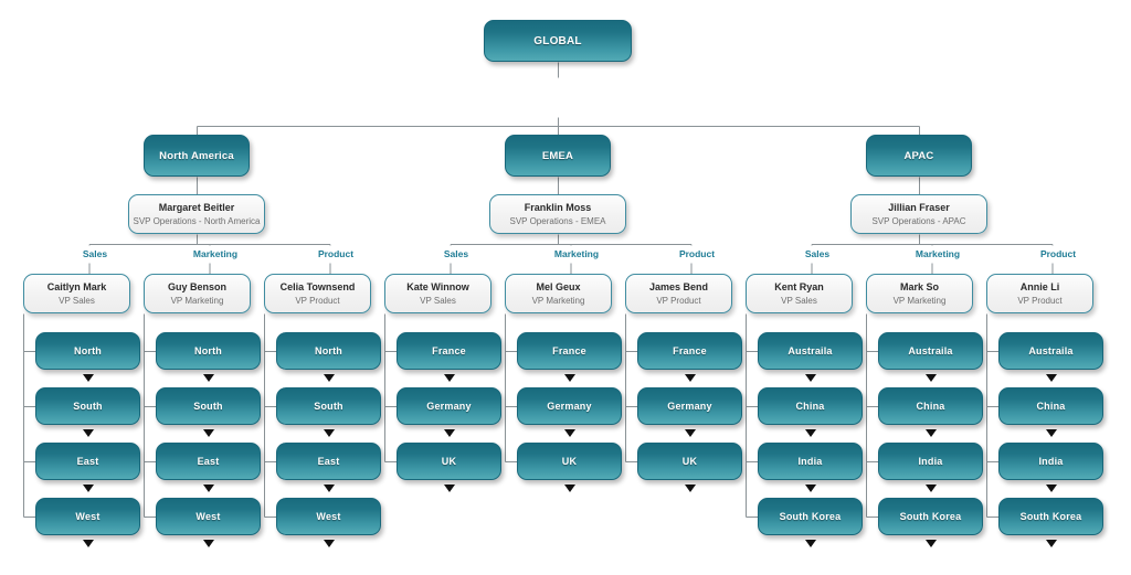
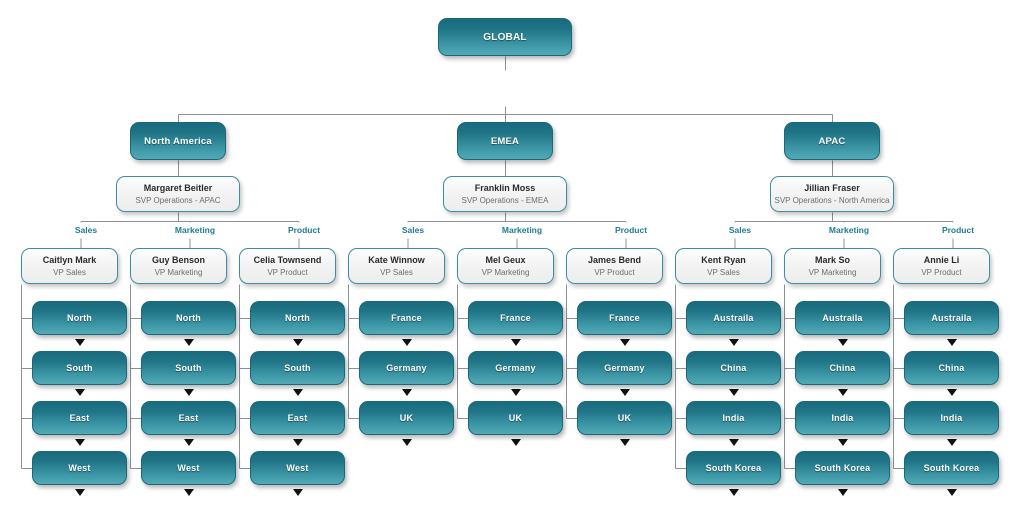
  GLOBAL
  North America
  EMEA
  APAC
  Margaret Beitler
- SVP Operations - North America
+ SVP Operations - APAC
  Franklin Moss
  SVP Operations - EMEA
  Jillian Fraser
- SVP Operations - APAC
+ SVP Operations - North America
  Sales
  Marketing
  Product
  Sales
  Marketing
  Product
  Sales
  Marketing
  Product
  Caitlyn Mark
  VP Sales
  Guy Benson
  VP Marketing
  Celia Townsend
  VP Product
  Kate Winnow
  VP Sales
  Mel Geux
  VP Marketing
  James Bend
  VP Product
  Kent Ryan
  VP Sales
  Mark So
  VP Marketing
  Annie Li
  VP Product
  North
  South
  East
  West
  North
  South
  East
  West
  North
  South
  East
  West
  France
  Germany
  UK
  France
  Germany
  UK
  France
  Germany
  UK
  Austraila
  China
  India
  South Korea
  Austraila
  China
  India
  South Korea
  Austraila
  China
  India
  South Korea
